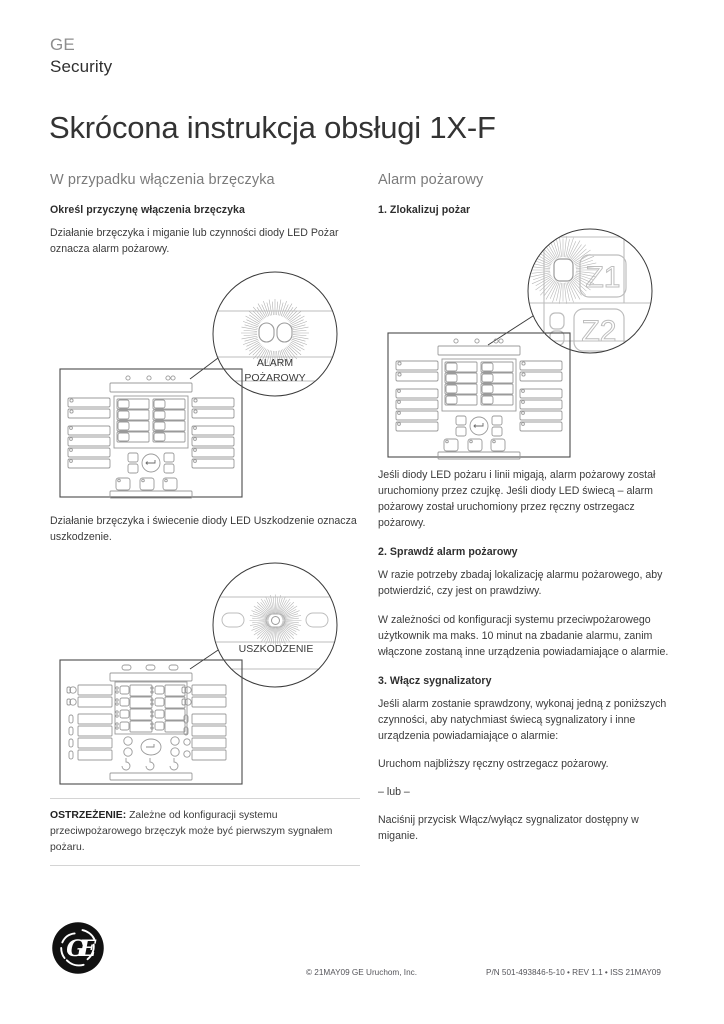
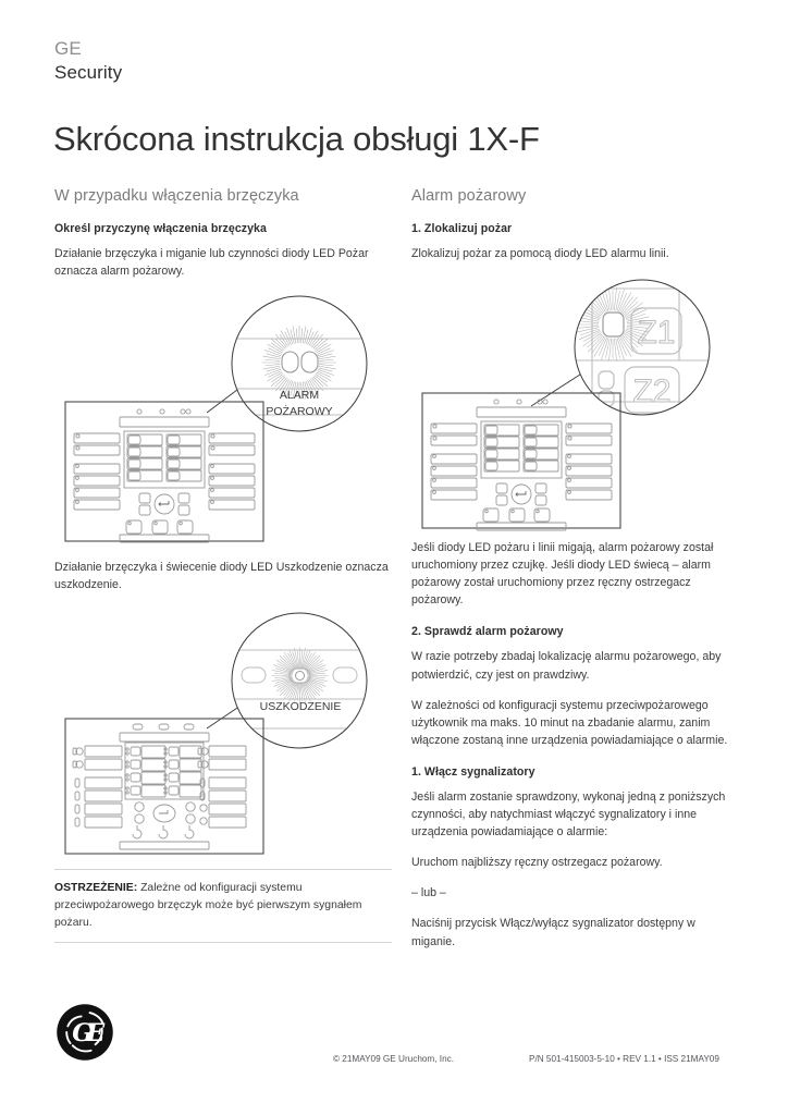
  GE
  Security
  Skrócona instrukcja obsługi 1X-F
  W przypadku włączenia brzęczyka
  Określ przyczynę włączenia brzęczyka
  Działanie brzęczyka i miganie lub czynności diody LED Pożar oznacza alarm pożarowy.
  ALARM
  POŻAROWY
  Działanie brzęczyka i świecenie diody LED Uszkodzenie oznacza uszkodzenie.
  USZKODZENIE
  OSTRZEŻENIE: Zależne od konfiguracji systemu przeciwpożarowego brzęczyk może być pierwszym sygnałem pożaru.
  Alarm pożarowy
  1. Zlokalizuj pożar
+ Zlokalizuj pożar za pomocą diody LED alarmu linii.
  Z1
  Z2
  Jeśli diody LED pożaru i linii migają, alarm pożarowy został uruchomiony przez czujkę. Jeśli diody LED świecą – alarm pożarowy został uruchomiony przez ręczny ostrzegacz pożarowy.
  2. Sprawdź alarm pożarowy
  W razie potrzeby zbadaj lokalizację alarmu pożarowego, aby potwierdzić, czy jest on prawdziwy.
  W zależności od konfiguracji systemu przeciwpożarowego użytkownik ma maks. 10 minut na zbadanie alarmu, zanim włączone zostaną inne urządzenia powiadamiające o alarmie.
- 3. Włącz sygnalizatory
+ 1. Włącz sygnalizatory
- Jeśli alarm zostanie sprawdzony, wykonaj jedną z poniższych czynności, aby natychmiast świecą sygnalizatory i inne urządzenia powiadamiające o alarmie:
+ Jeśli alarm zostanie sprawdzony, wykonaj jedną z poniższych czynności, aby natychmiast włączyć sygnalizatory i inne urządzenia powiadamiające o alarmie:
  Uruchom najbliższy ręczny ostrzegacz pożarowy.
  – lub –
  Naciśnij przycisk Włącz/wyłącz sygnalizator dostępny w miganie.
  G
  E
  © 21MAY09 GE Uruchom, Inc.
- P/N 501-493846-5-10 • REV 1.1 • ISS 21MAY09
+ P/N 501-415003-5-10 • REV 1.1 • ISS 21MAY09
